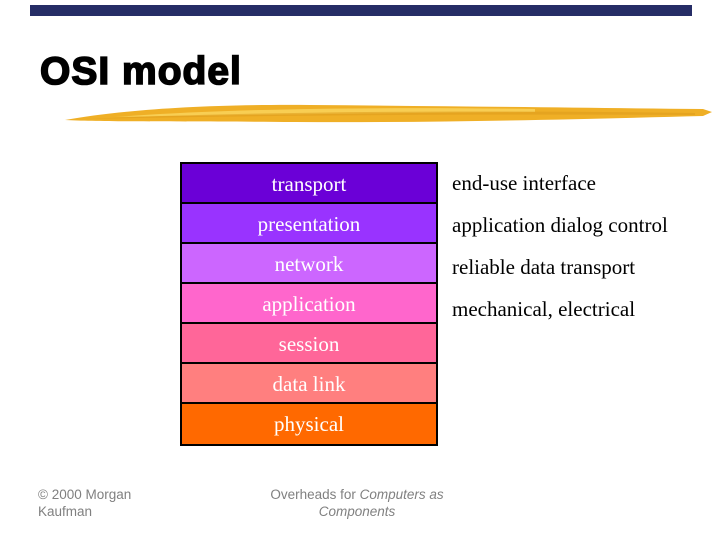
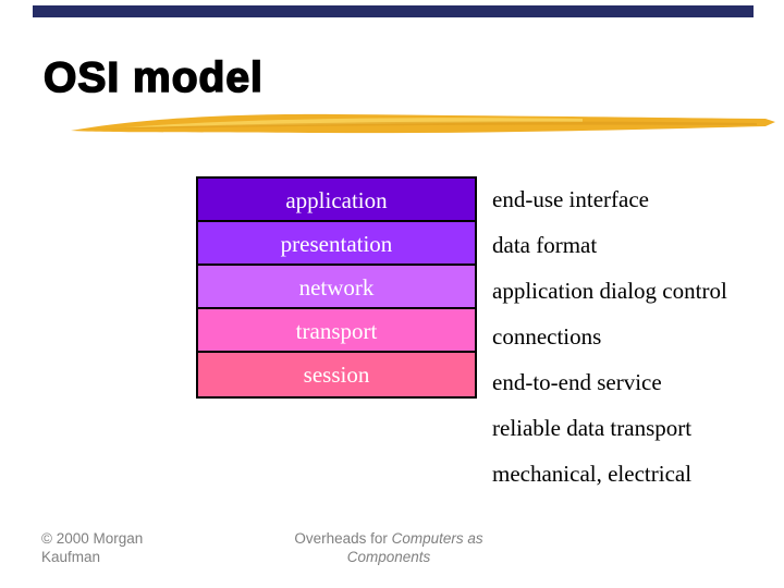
  OSI model
- transport
+ application
  presentation
  network
- application
+ transport
  session
- data link
- physical
  end-use interface
+ data format
  application dialog control
+ connections
+ end-to-end service
  reliable data transport
  mechanical, electrical
  © 2000 Morgan Kaufman
  Overheads for Computers as Components
